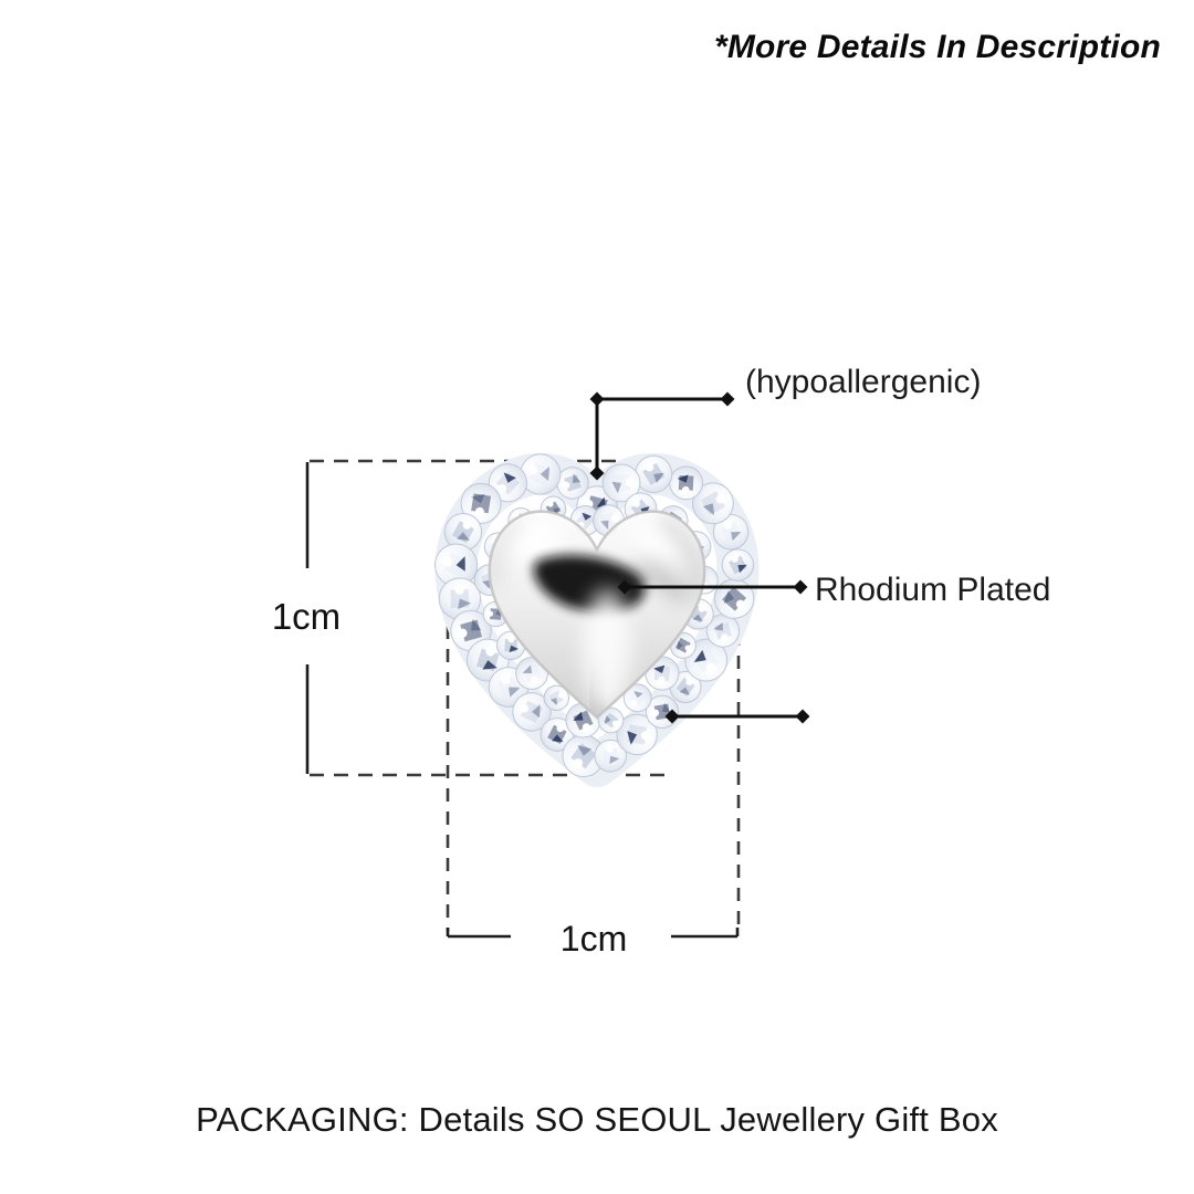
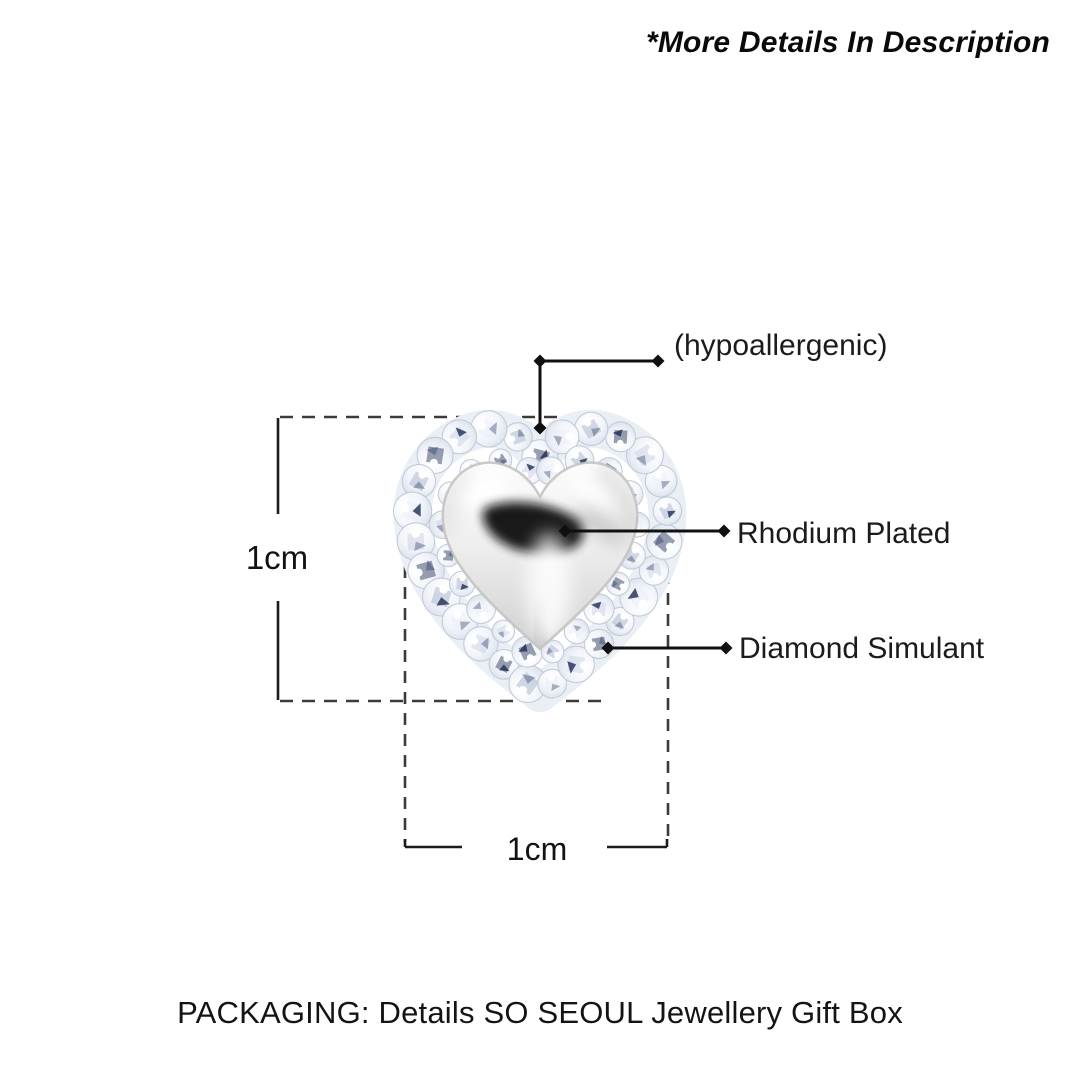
  *More Details In Description
  (hypoallergenic)
  Rhodium Plated
+ Diamond Simulant
  1cm
  1cm
  PACKAGING: Details SO SEOUL Jewellery Gift Box
